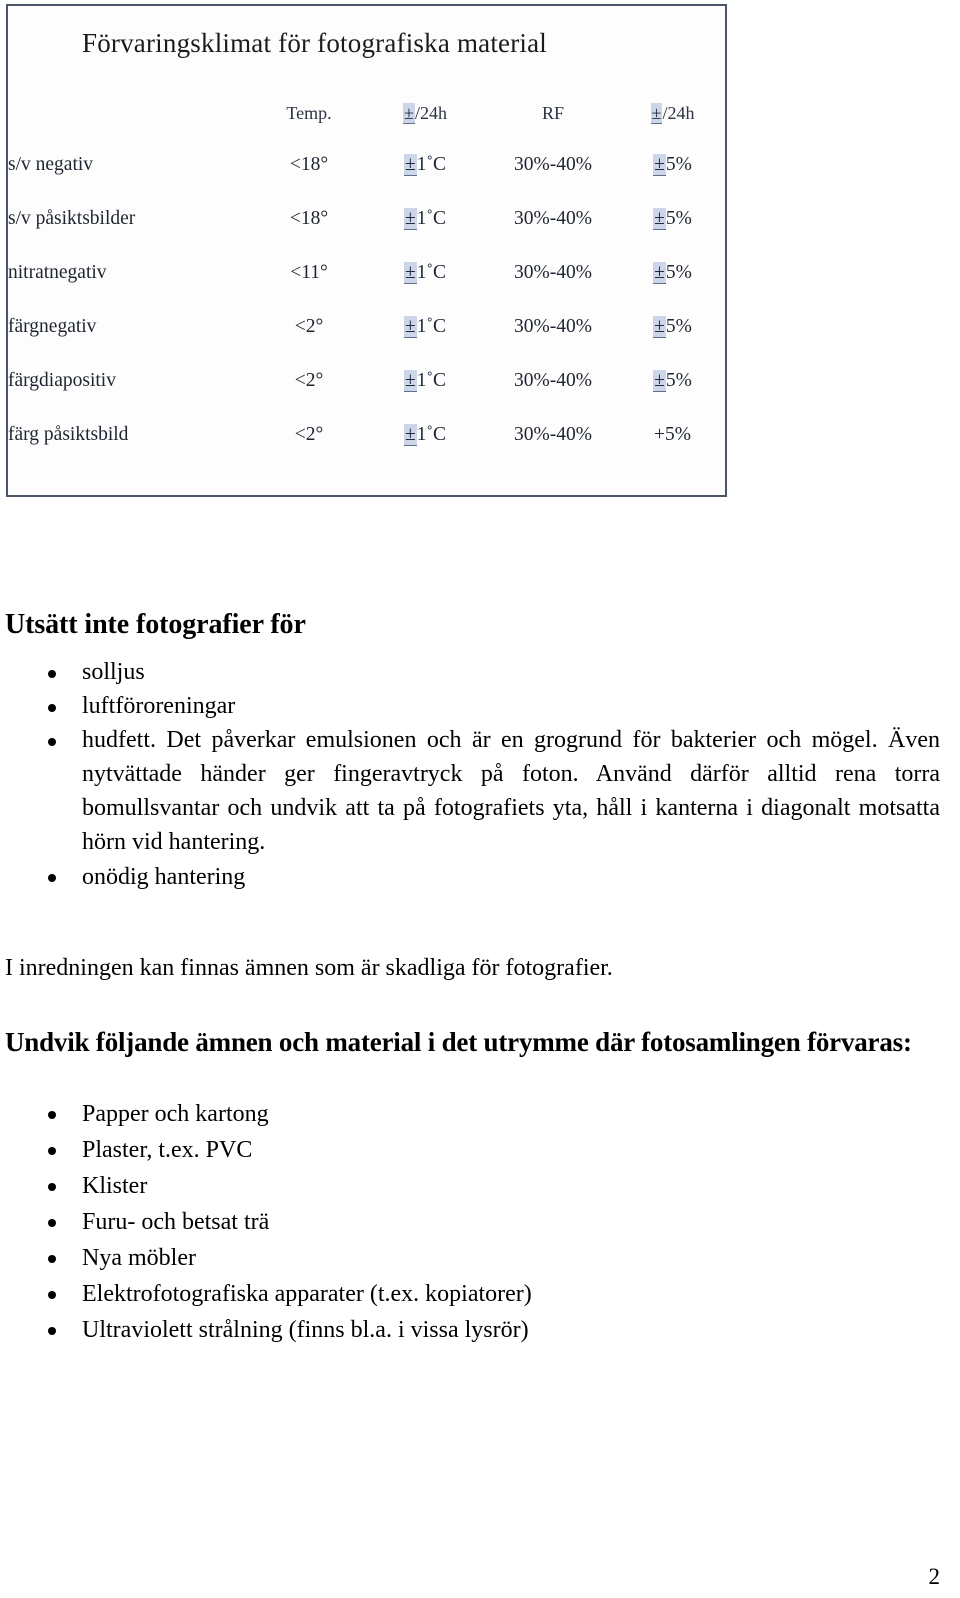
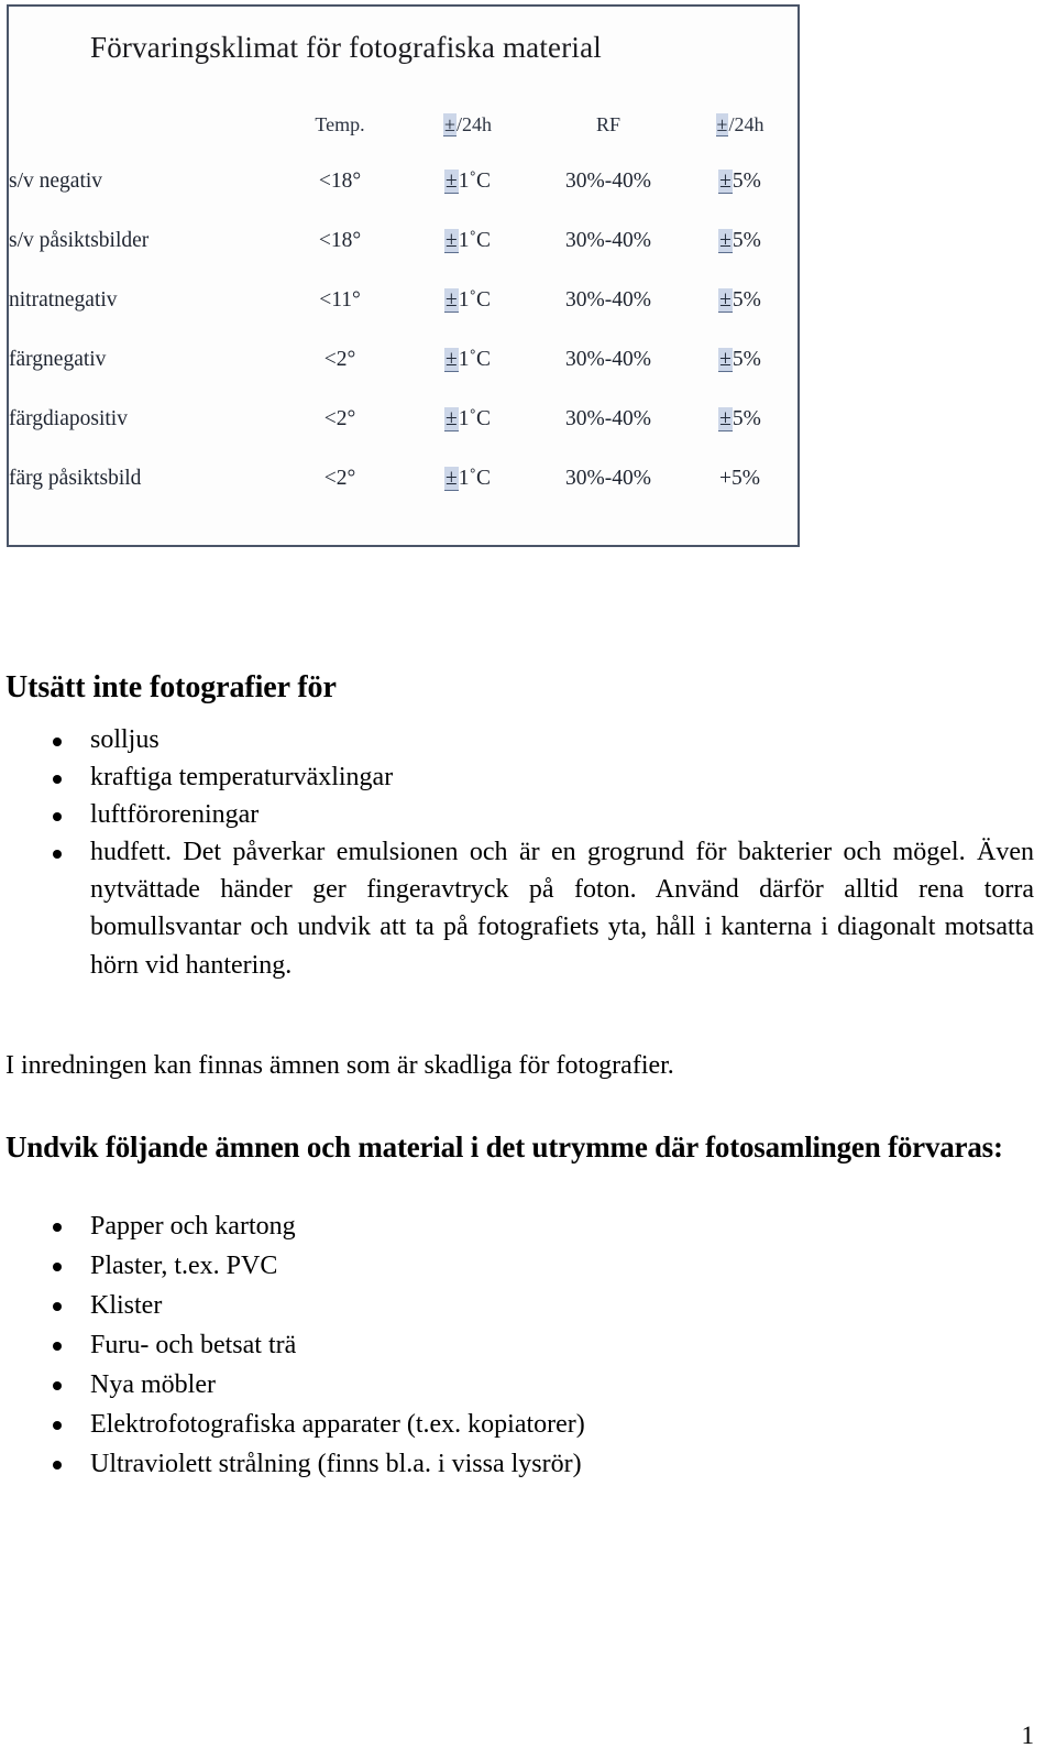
  Förvaringsklimat för fotografiska material
  	Temp.	±/24h	RF	±/24h
  s/v negativ	<18°	±1˚C	30%-40%	±5%
  s/v påsiktsbilder	<18°	±1˚C	30%-40%	±5%
  nitratnegativ	<11°	±1˚C	30%-40%	±5%
  färgnegativ	<2°	±1˚C	30%-40%	±5%
  färgdiapositiv	<2°	±1˚C	30%-40%	±5%
  färg påsiktsbild	<2°	±1˚C	30%-40%	+5%
  Utsätt inte fotografier för
  solljus
+ kraftiga temperaturväxlingar
  luftföroreningar
  hudfett. Det påverkar emulsionen och är en grogrund för bakterier och mögel. Även nytvättade händer ger fingeravtryck på foton. Använd därför alltid rena torra bomullsvantar och undvik att ta på fotografiets yta, håll i kanterna i diagonalt motsatta hörn vid hantering.
- onödig hantering
  I inredningen kan finnas ämnen som är skadliga för fotografier.
  Undvik följande ämnen och material i det utrymme där fotosamlingen förvaras:
  Papper och kartong
  Plaster, t.ex. PVC
  Klister
  Furu- och betsat trä
  Nya möbler
  Elektrofotografiska apparater (t.ex. kopiatorer)
  Ultraviolett strålning (finns bl.a. i vissa lysrör)
- 2
+ 1
